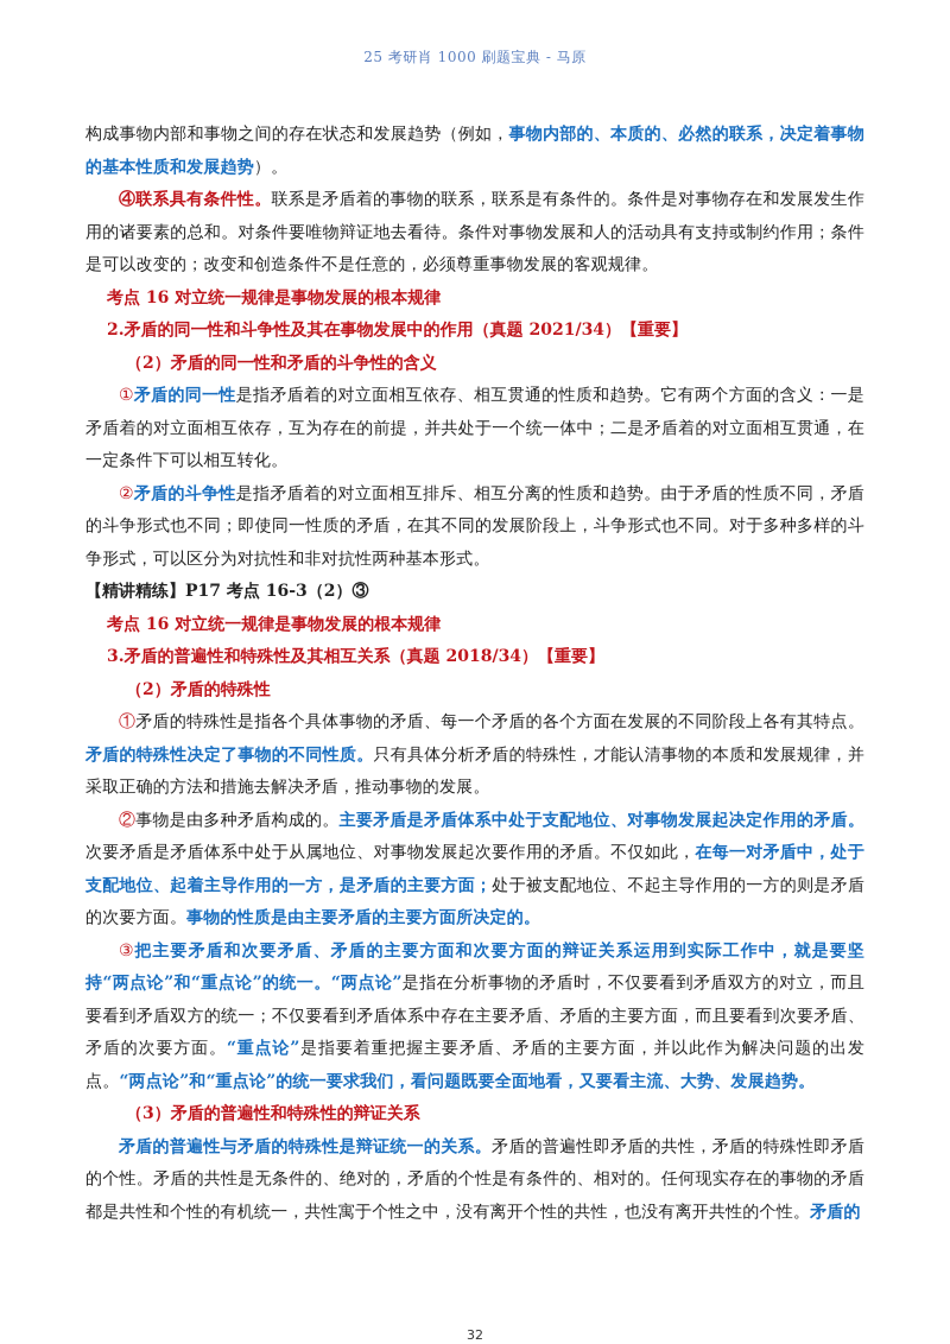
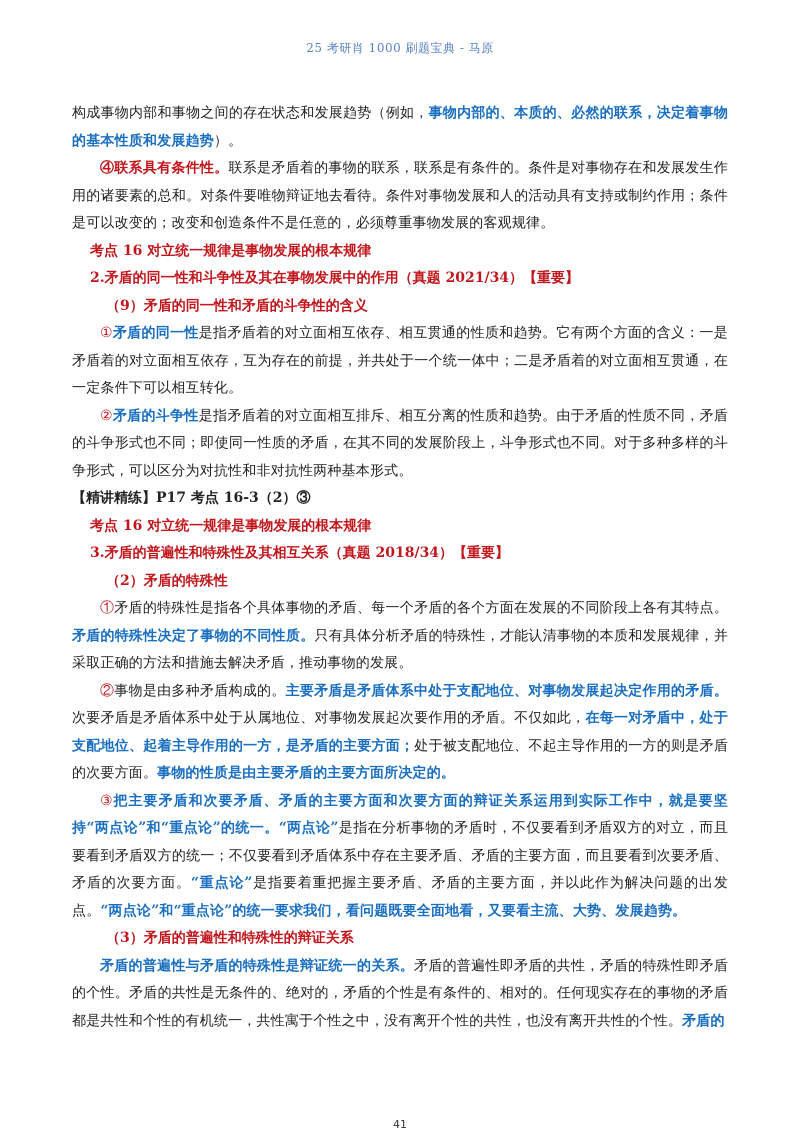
  25 考研肖 1000 刷题宝典 - 马原
  构成事物内部和事物之间的存在状态和发展趋势（例如，事物内部的、本质的、必然的联系，决定着事物的基本性质和发展趋势）。
  ④联系具有条件性。联系是矛盾着的事物的联系，联系是有条件的。条件是对事物存在和发展发生作用的诸要素的总和。对条件要唯物辩证地去看待。条件对事物发展和人的活动具有支持或制约作用；条件是可以改变的；改变和创造条件不是任意的，必须尊重事物发展的客观规律。
  考点 16 对立统一规律是事物发展的根本规律
  2.矛盾的同一性和斗争性及其在事物发展中的作用（真题 2021/34）【重要】
- （2）矛盾的同一性和矛盾的斗争性的含义
+ （9）矛盾的同一性和矛盾的斗争性的含义
  ①矛盾的同一性是指矛盾着的对立面相互依存、相互贯通的性质和趋势。它有两个方面的含义：一是矛盾着的对立面相互依存，互为存在的前提，并共处于一个统一体中；二是矛盾着的对立面相互贯通，在一定条件下可以相互转化。
  ②矛盾的斗争性是指矛盾着的对立面相互排斥、相互分离的性质和趋势。由于矛盾的性质不同，矛盾的斗争形式也不同；即使同一性质的矛盾，在其不同的发展阶段上，斗争形式也不同。对于多种多样的斗争形式，可以区分为对抗性和非对抗性两种基本形式。
  【精讲精练】P17 考点 16-3（2）③
  考点 16 对立统一规律是事物发展的根本规律
  3.矛盾的普遍性和特殊性及其相互关系（真题 2018/34）【重要】
  （2）矛盾的特殊性
  ①矛盾的特殊性是指各个具体事物的矛盾、每一个矛盾的各个方面在发展的不同阶段上各有其特点。矛盾的特殊性决定了事物的不同性质。只有具体分析矛盾的特殊性，才能认清事物的本质和发展规律，并采取正确的方法和措施去解决矛盾，推动事物的发展。
  ②事物是由多种矛盾构成的。主要矛盾是矛盾体系中处于支配地位、对事物发展起决定作用的矛盾。次要矛盾是矛盾体系中处于从属地位、对事物发展起次要作用的矛盾。不仅如此，在每一对矛盾中，处于支配地位、起着主导作用的一方，是矛盾的主要方面；处于被支配地位、不起主导作用的一方的则是矛盾的次要方面。事物的性质是由主要矛盾的主要方面所决定的。
  ③把主要矛盾和次要矛盾、矛盾的主要方面和次要方面的辩证关系运用到实际工作中，就是要坚持“两点论”和“重点论”的统一。“两点论”是指在分析事物的矛盾时，不仅要看到矛盾双方的对立，而且要看到矛盾双方的统一；不仅要看到矛盾体系中存在主要矛盾、矛盾的主要方面，而且要看到次要矛盾、矛盾的次要方面。“重点论”是指要着重把握主要矛盾、矛盾的主要方面，并以此作为解决问题的出发点。“两点论”和“重点论”的统一要求我们，看问题既要全面地看，又要看主流、大势、发展趋势。
  （3）矛盾的普遍性和特殊性的辩证关系
  矛盾的普遍性与矛盾的特殊性是辩证统一的关系。矛盾的普遍性即矛盾的共性，矛盾的特殊性即矛盾的个性。矛盾的共性是无条件的、绝对的，矛盾的个性是有条件的、相对的。任何现实存在的事物的矛盾都是共性和个性的有机统一，共性寓于个性之中，没有离开个性的共性，也没有离开共性的个性。矛盾的
- 32
+ 41
